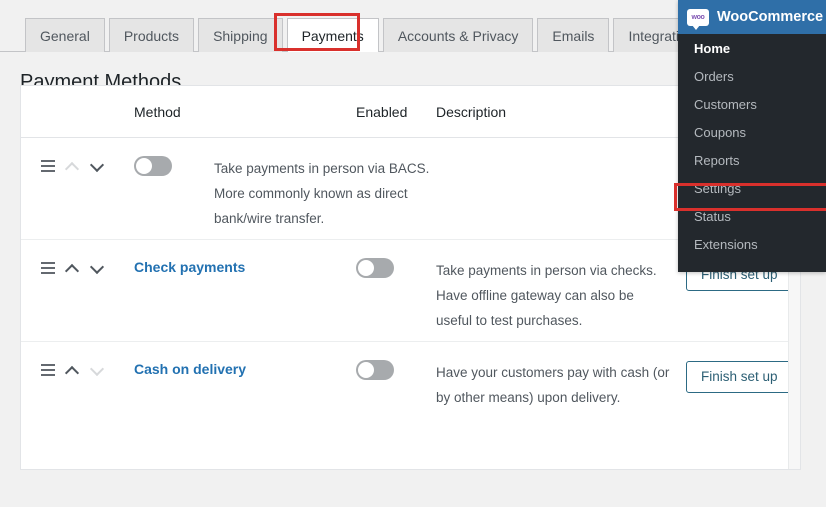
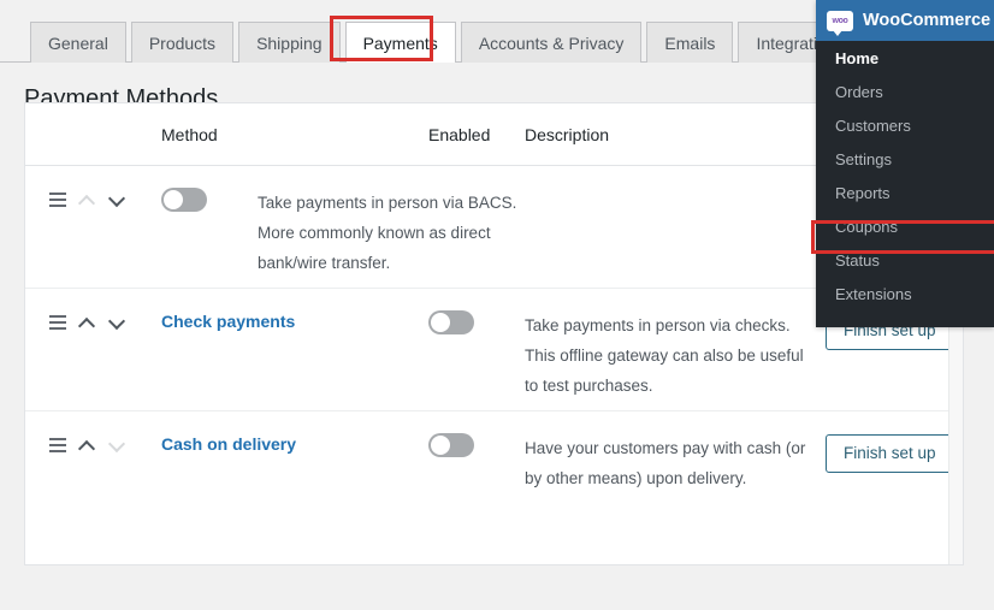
  General
  Products
  Shipping
  Payments
  Accounts & Privacy
  Emails
  Integrat
  Payment Methods
  Method
  Enabled
  Description
  Take payments in person via BACS. More commonly known as direct bank/wire transfer.
  Check payments
- Take payments in person via checks. Have offline gateway can also be useful to test purchases.
+ Take payments in person via checks. This offline gateway can also be useful to test purchases.
  Finish set up
  Cash on delivery
  Have your customers pay with cash (or by other means) upon delivery.
  Finish set up
  WooCommerce
  Home
  Orders
  Customers
- Coupons
+ Settings
  Reports
- Settings
+ Coupons
  Status
  Extensions
